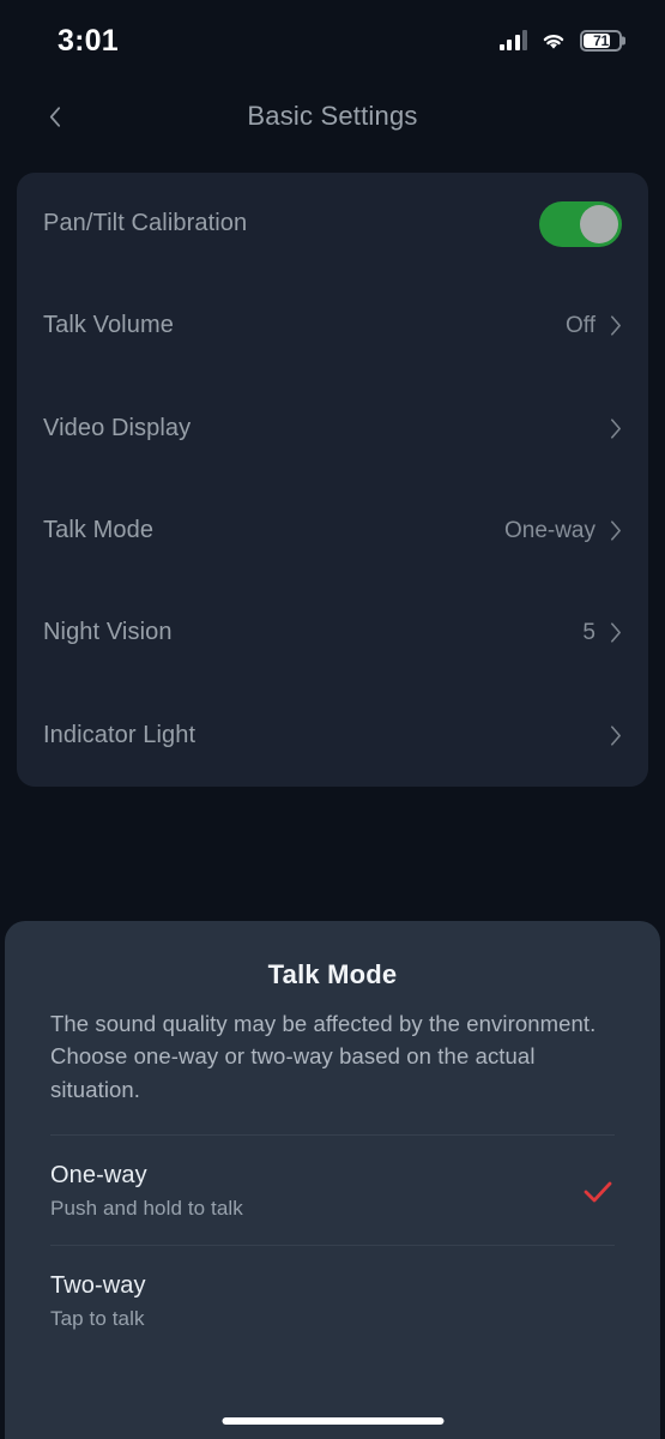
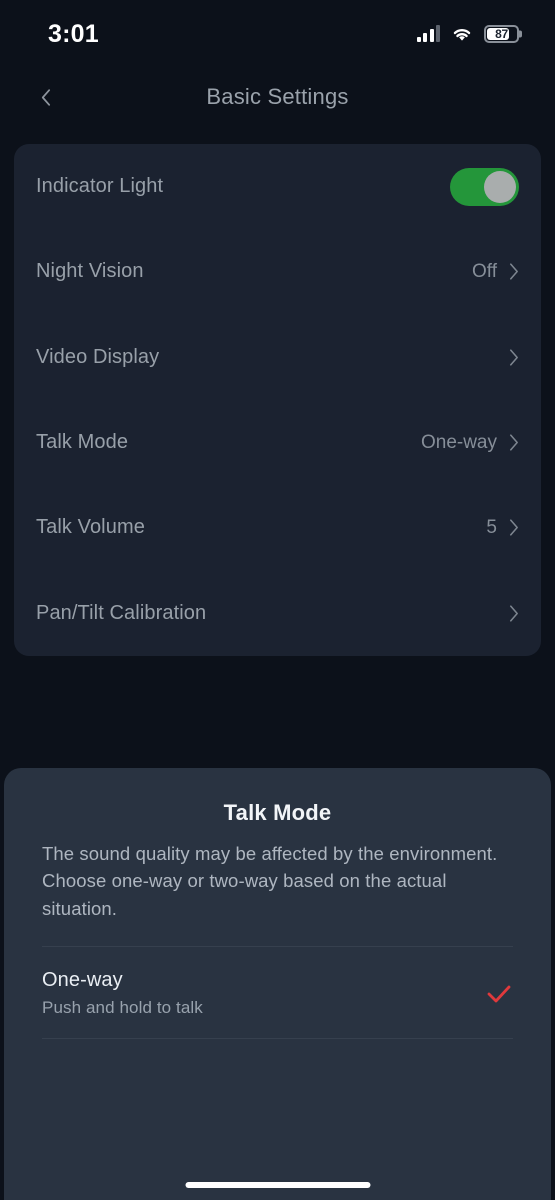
  3:01
- 71
+ 87
  Basic Settings
- Pan/Tilt Calibration
+ Indicator Light
- Talk Volume
+ Night Vision
  Off
  Video Display
  Talk Mode
  One-way
- Night Vision
+ Talk Volume
  5
- Indicator Light
+ Pan/Tilt Calibration
  Talk Mode
  The sound quality may be affected by the environment. Choose one-way or two-way based on the actual situation.
  One-way
  Push and hold to talk
- Two-way
- Tap to talk
